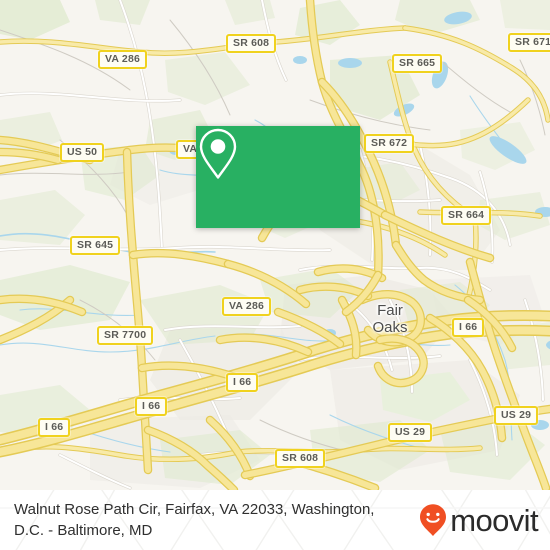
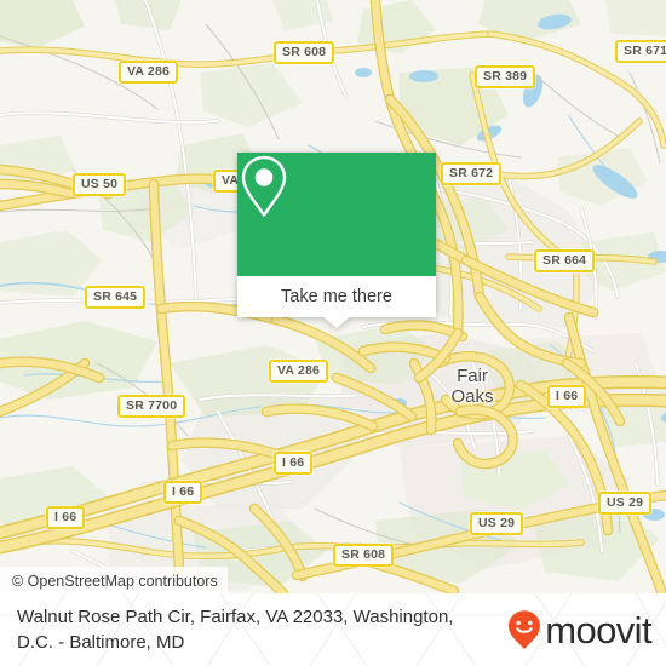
  Fair
  Oaks
  SR 608
  VA 286
- SR 665
+ SR 389
  SR 671
  US 50
  SR 672
  SR 664
  SR 645
  VA 286
  I 66
  SR 7700
  I 66
  I 66
  I 66
  US 29
  US 29
  SR 608
+ Take me there
+ © OpenStreetMap contributors
  Walnut Rose Path Cir, Fairfax, VA 22033, Washington, D.C. - Baltimore, MD
  moovit
